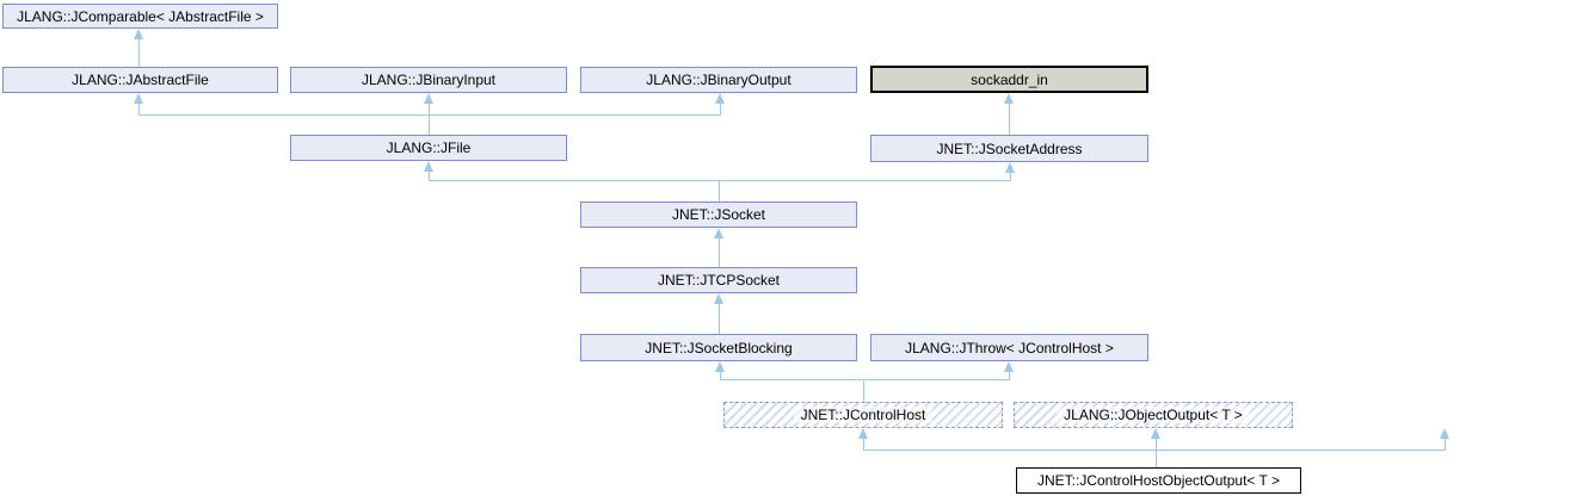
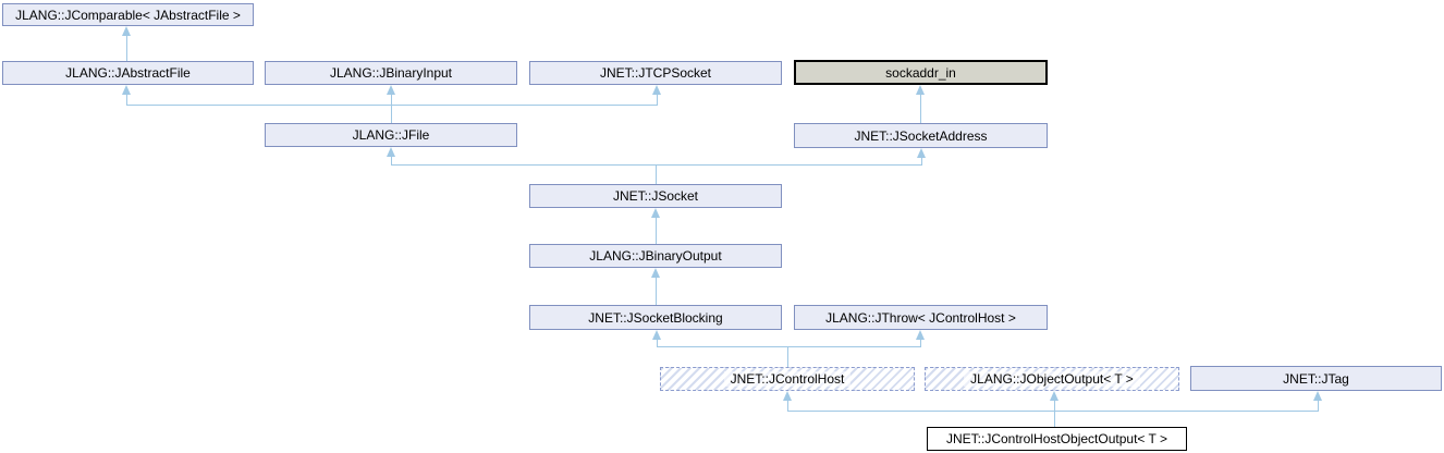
  JLANG::JComparable< JAbstractFile >
  JLANG::JAbstractFile
  JLANG::JBinaryInput
- JLANG::JBinaryOutput
+ JNET::JTCPSocket
  sockaddr_in
  JLANG::JFile
  JNET::JSocketAddress
  JNET::JSocket
- JNET::JTCPSocket
+ JLANG::JBinaryOutput
  JNET::JSocketBlocking
  JLANG::JThrow< JControlHost >
  JNET::JControlHost
  JLANG::JObjectOutput< T >
+ JNET::JTag
  JNET::JControlHostObjectOutput< T >
